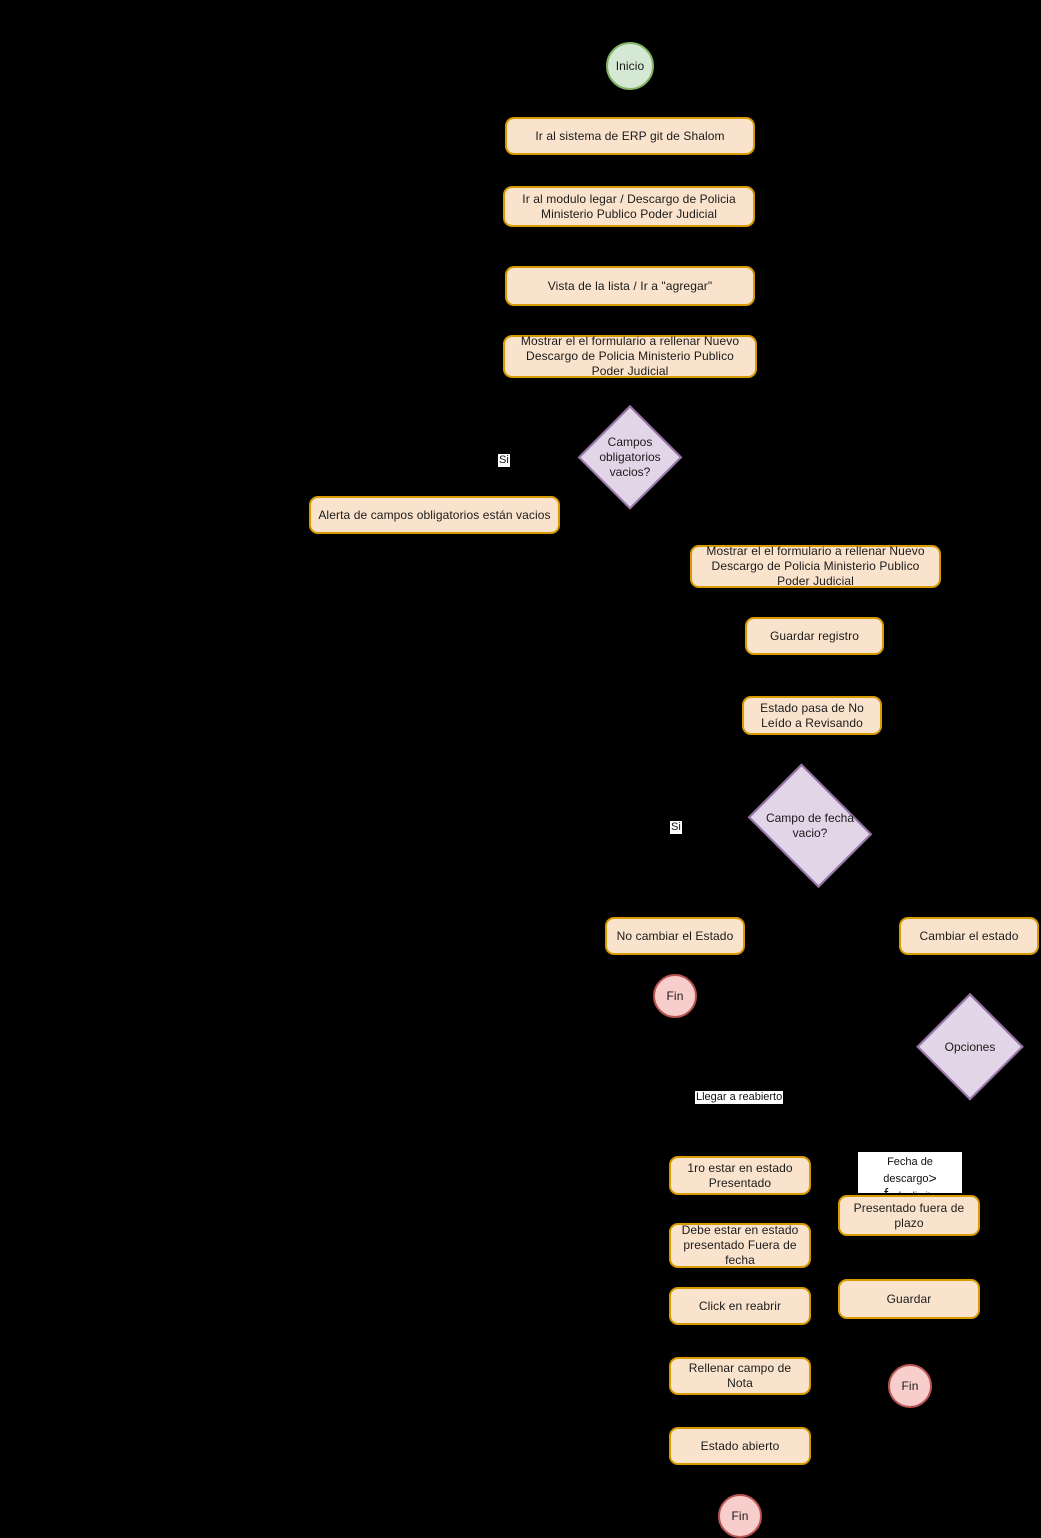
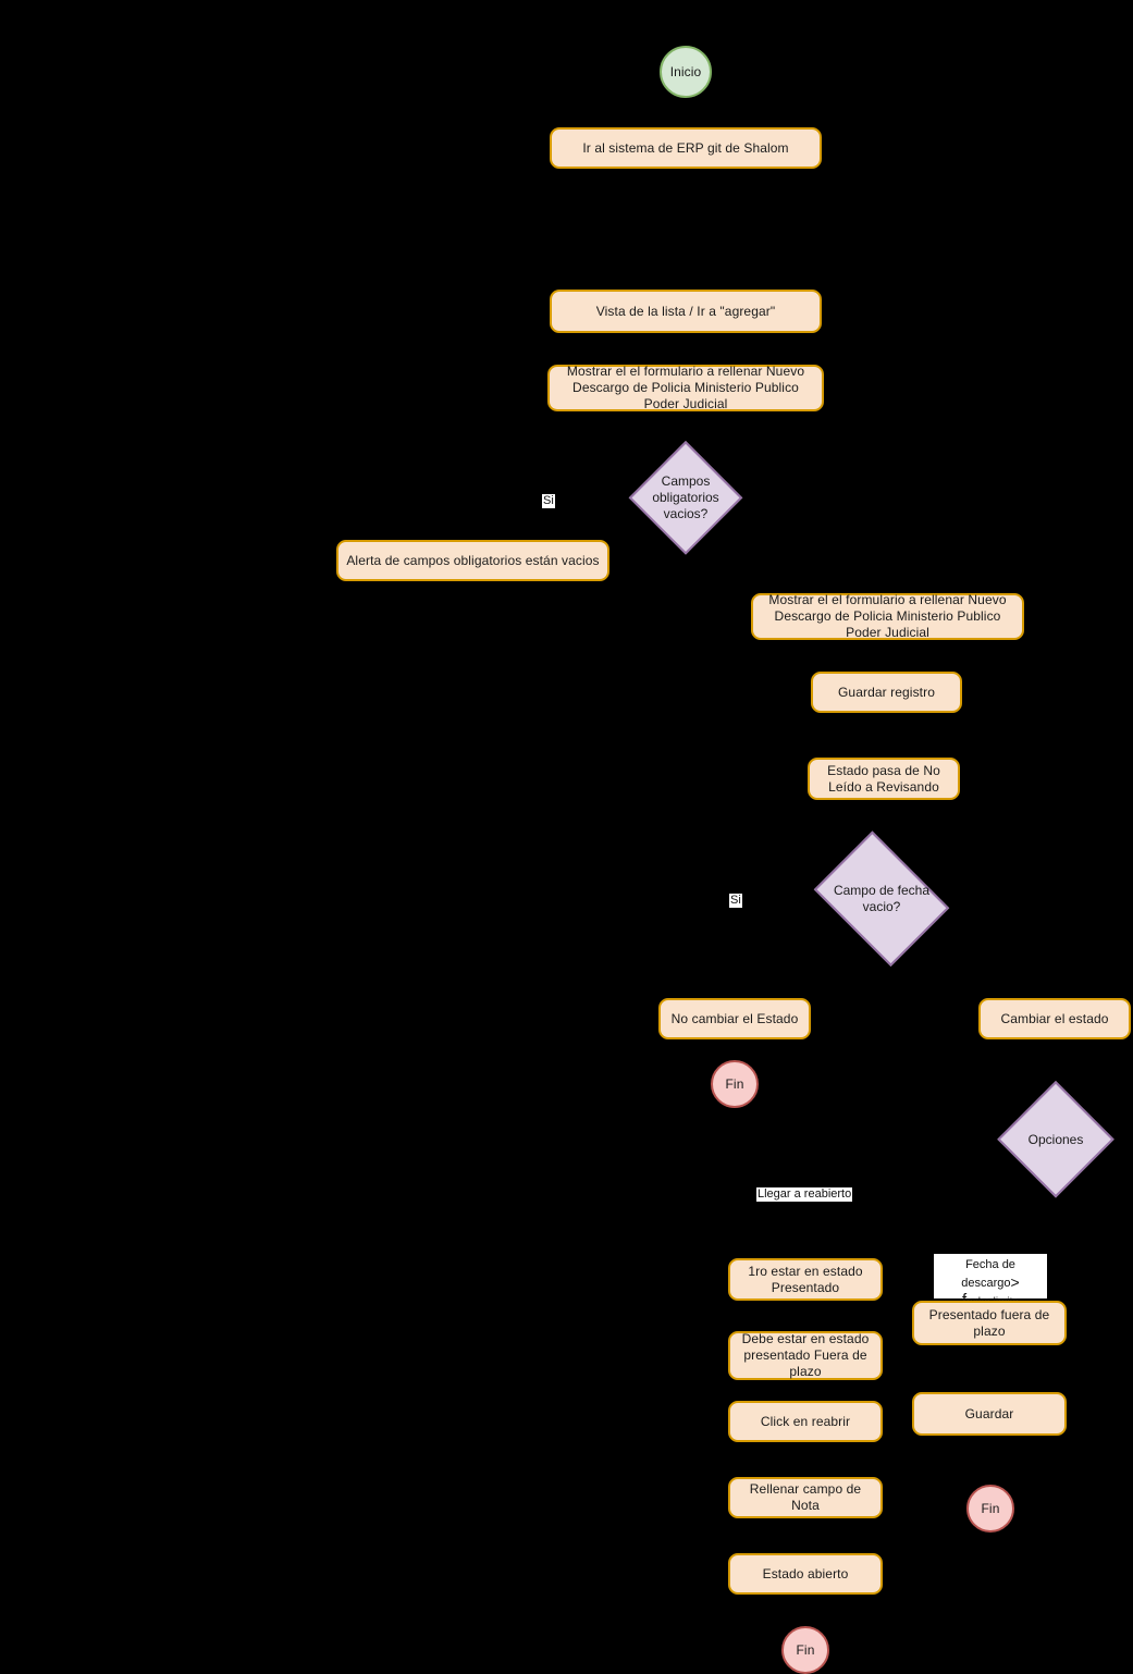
  Inicio
  Ir al sistema de ERP git de Shalom
- Ir al modulo legar / Descargo de Policia Ministerio Publico Poder Judicial
  Vista de la lista / Ir a "agregar"
  Mostrar el el formulario a rellenar Nuevo Descargo de Policia Ministerio Publico Poder Judicial
  Campos obligatorios vacios?
  Si
  Alerta de campos obligatorios están vacios
  Mostrar el el formulario a rellenar Nuevo Descargo de Policia Ministerio Publico Poder Judicial
  Guardar registro
  Estado pasa de No Leído a Revisando
  Campo de fecha vacio?
  Si
  No cambiar el Estado
  Cambiar el estado
  Fin
  Opciones
  Llegar a reabierto
  1ro estar en estado Presentado
  Fecha de descargo>
  Presentado fuera de plazo
- Debe estar en estado presentado Fuera de fecha
+ Debe estar en estado presentado Fuera de plazo
  Click en reabrir
  Guardar
  Rellenar campo de Nota
  Fin
  Estado abierto
  Fin
